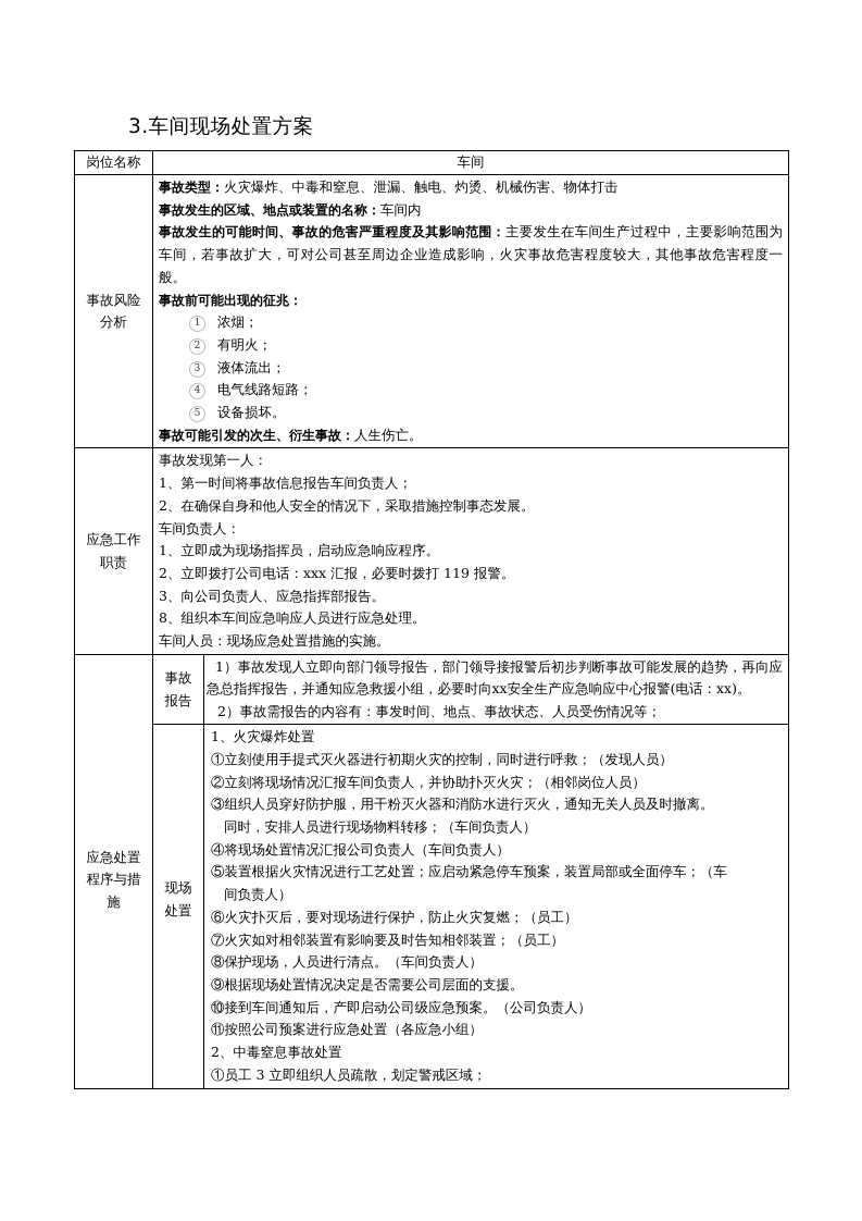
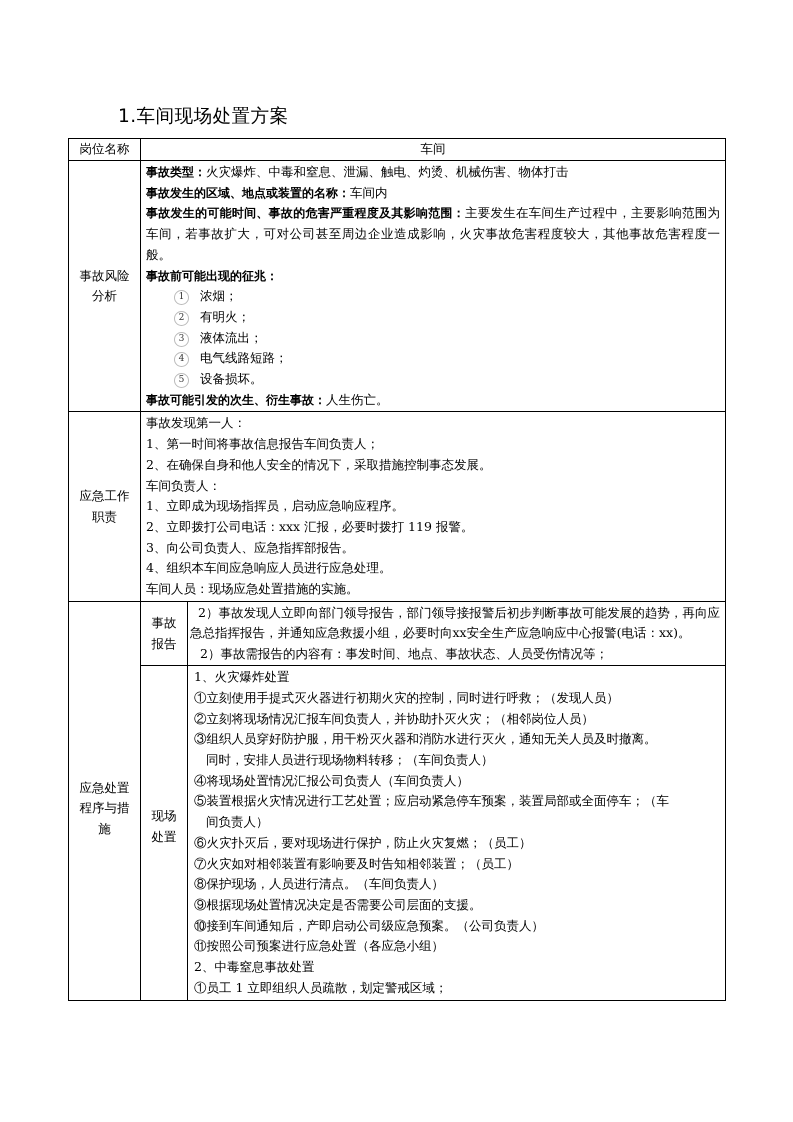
- 3.车间现场处置方案
+ 1.车间现场处置方案
  岗位名称	车间
  事故风险 分析	事故类型：火灾爆炸、中毒和窒息、泄漏、触电、灼烫、机械伤害、物体打击 事故发生的区域、地点或装置的名称：车间内 事故发生的可能时间、事故的危害严重程度及其影响范围：主要发生在车间生产过程中，主要影响范围为车间，若事故扩大，可对公司甚至周边企业造成影响，火灾事故危害程度较大，其他事故危害程度一般。 事故前可能出现的征兆： 1 浓烟； 2 有明火； 3 液体流出； 4 电气线路短路； 5 设备损坏。 事故可能引发的次生、衍生事故：人生伤亡。
- 应急工作 职责	事故发现第一人： 1、第一时间将事故信息报告车间负责人； 2、在确保自身和他人安全的情况下，采取措施控制事态发展。 车间负责人： 1、立即成为现场指挥员，启动应急响应程序。 2、立即拨打公司电话：xxx 汇报，必要时拨打 119 报警。 3、向公司负责人、应急指挥部报告。 8、组织本车间应急响应人员进行应急处理。 车间人员：现场应急处置措施的实施。
+ 应急工作 职责	事故发现第一人： 1、第一时间将事故信息报告车间负责人； 2、在确保自身和他人安全的情况下，采取措施控制事态发展。 车间负责人： 1、立即成为现场指挥员，启动应急响应程序。 2、立即拨打公司电话：xxx 汇报，必要时拨打 119 报警。 3、向公司负责人、应急指挥部报告。 4、组织本车间应急响应人员进行应急处理。 车间人员：现场应急处置措施的实施。
- 应急处置 程序与措 施	事故 报告	1）事故发现人立即向部门领导报告，部门领导接报警后初步判断事故可能发展的趋势，再向应急总指挥报告，并通知应急救援小组，必要时向xx安全生产应急响应中心报警(电话：xx)。 2）事故需报告的内容有：事发时间、地点、事故状态、人员受伤情况等；
+ 应急处置 程序与措 施	事故 报告	2）事故发现人立即向部门领导报告，部门领导接报警后初步判断事故可能发展的趋势，再向应急总指挥报告，并通知应急救援小组，必要时向xx安全生产应急响应中心报警(电话：xx)。 2）事故需报告的内容有：事发时间、地点、事故状态、人员受伤情况等；
- 现场 处置	1、火灾爆炸处置 ①立刻使用手提式灭火器进行初期火灾的控制，同时进行呼救；（发现人员） ②立刻将现场情况汇报车间负责人，并协助扑灭火灾；（相邻岗位人员） ③组织人员穿好防护服，用干粉灭火器和消防水进行灭火，通知无关人员及时撤离。 同时，安排人员进行现场物料转移；（车间负责人） ④将现场处置情况汇报公司负责人（车间负责人） ⑤装置根据火灾情况进行工艺处置；应启动紧急停车预案，装置局部或全面停车；（车 间负责人） ⑥火灾扑灭后，要对现场进行保护，防止火灾复燃；（员工） ⑦火灾如对相邻装置有影响要及时告知相邻装置；（员工） ⑧保护现场，人员进行清点。（车间负责人） ⑨根据现场处置情况决定是否需要公司层面的支援。 ⑩接到车间通知后，产即启动公司级应急预案。（公司负责人） ⑪按照公司预案进行应急处置（各应急小组） 2、中毒窒息事故处置 ①员工 3 立即组织人员疏散，划定警戒区域；
+ 现场 处置	1、火灾爆炸处置 ①立刻使用手提式灭火器进行初期火灾的控制，同时进行呼救；（发现人员） ②立刻将现场情况汇报车间负责人，并协助扑灭火灾；（相邻岗位人员） ③组织人员穿好防护服，用干粉灭火器和消防水进行灭火，通知无关人员及时撤离。 同时，安排人员进行现场物料转移；（车间负责人） ④将现场处置情况汇报公司负责人（车间负责人） ⑤装置根据火灾情况进行工艺处置；应启动紧急停车预案，装置局部或全面停车；（车 间负责人） ⑥火灾扑灭后，要对现场进行保护，防止火灾复燃；（员工） ⑦火灾如对相邻装置有影响要及时告知相邻装置；（员工） ⑧保护现场，人员进行清点。（车间负责人） ⑨根据现场处置情况决定是否需要公司层面的支援。 ⑩接到车间通知后，产即启动公司级应急预案。（公司负责人） ⑪按照公司预案进行应急处置（各应急小组） 2、中毒窒息事故处置 ①员工 1 立即组织人员疏散，划定警戒区域；
